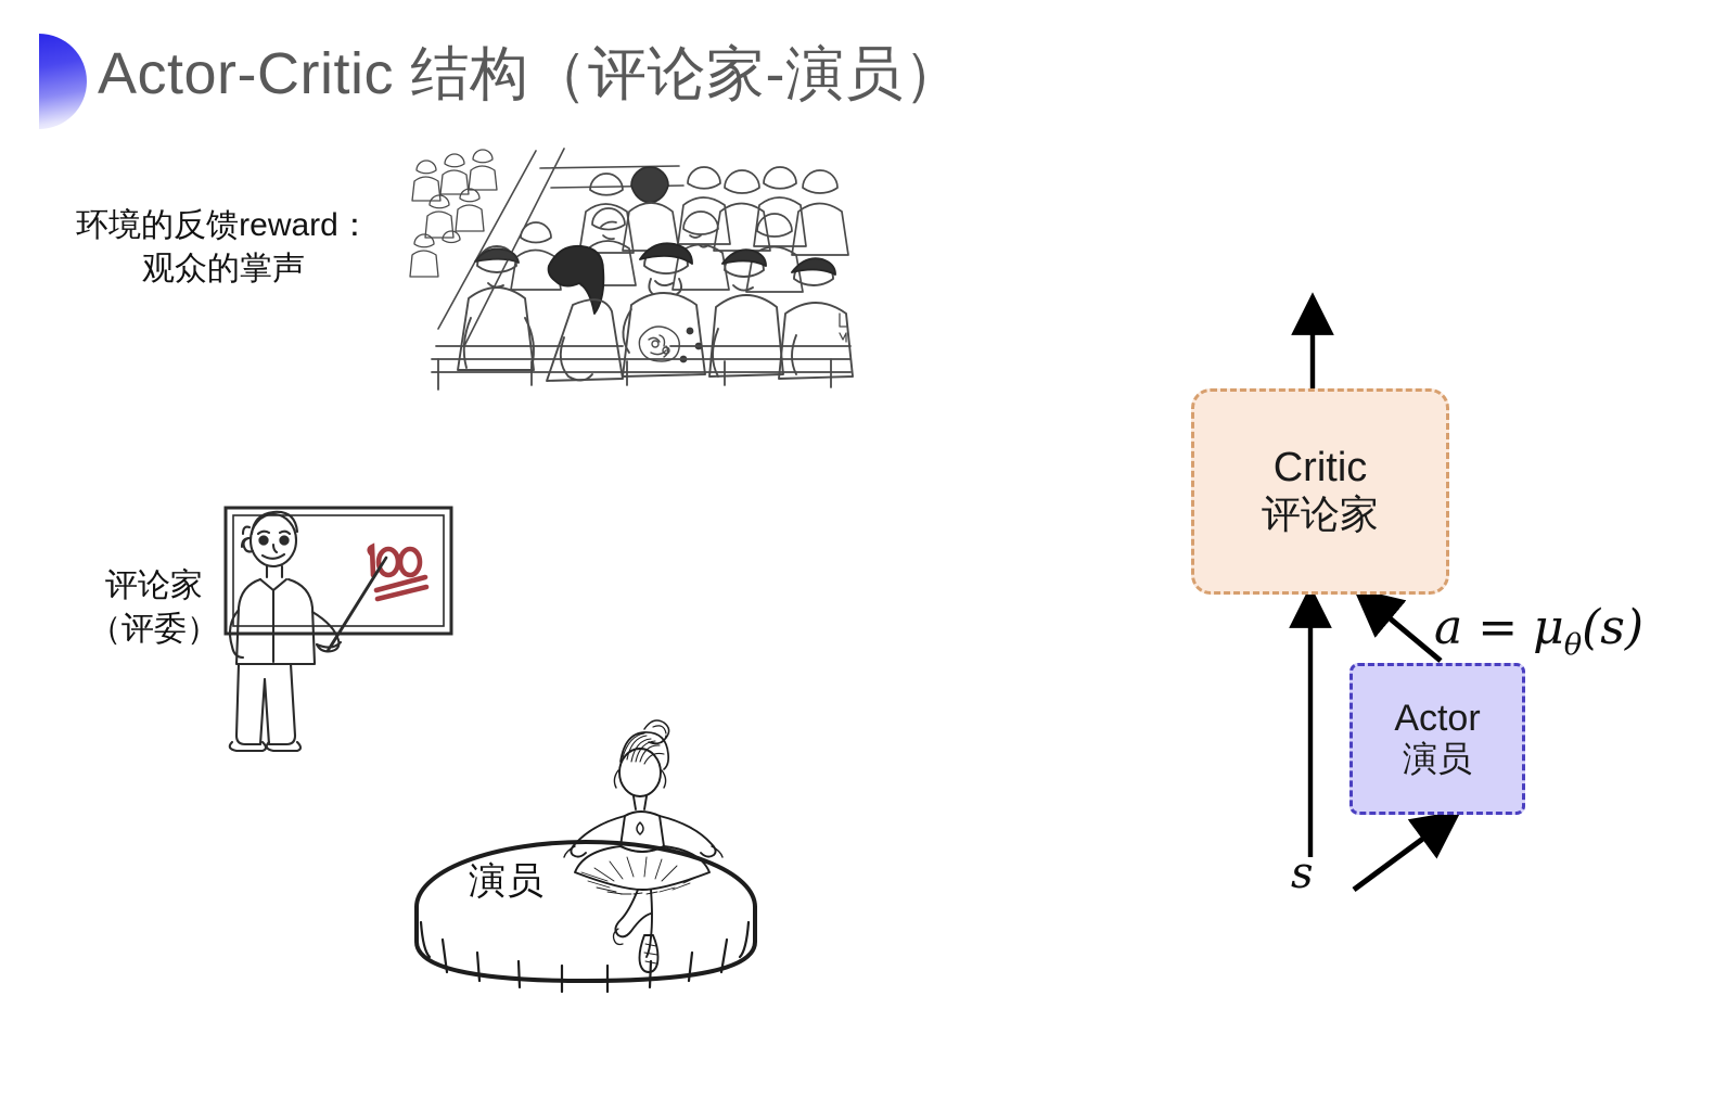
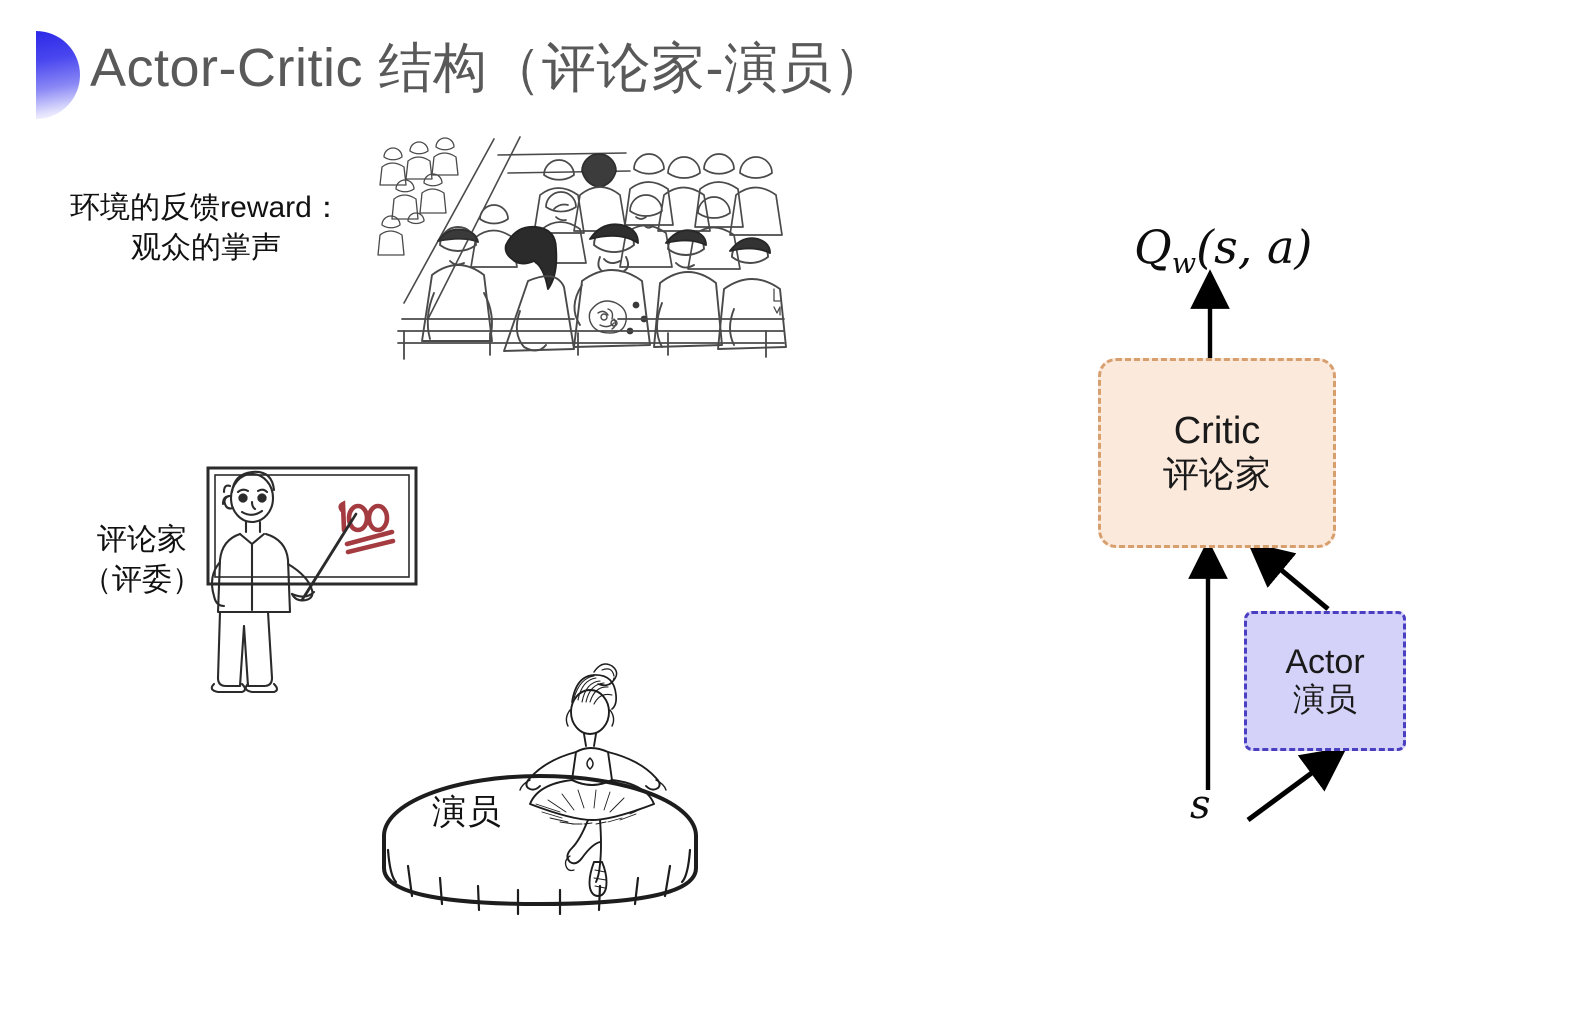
  Actor-Critic 结构（评论家-演员）
  环境的反馈reward：
  观众的掌声
  评论家
  （评委）
  演员
+ Qw(s, a)
  Critic
  评论家
  Actor
  演员
- a = μθ(s)
  s
